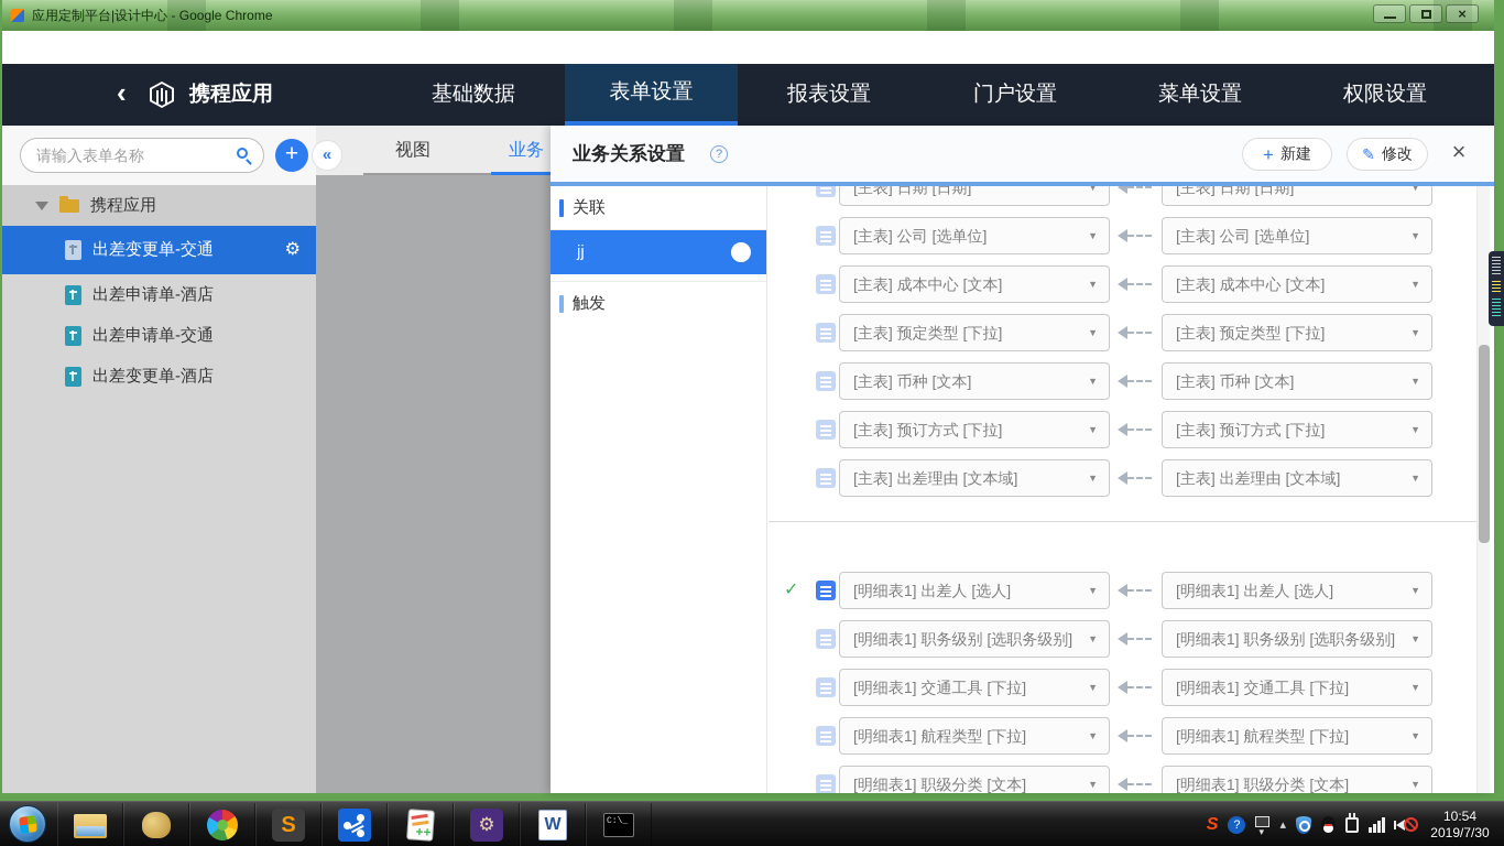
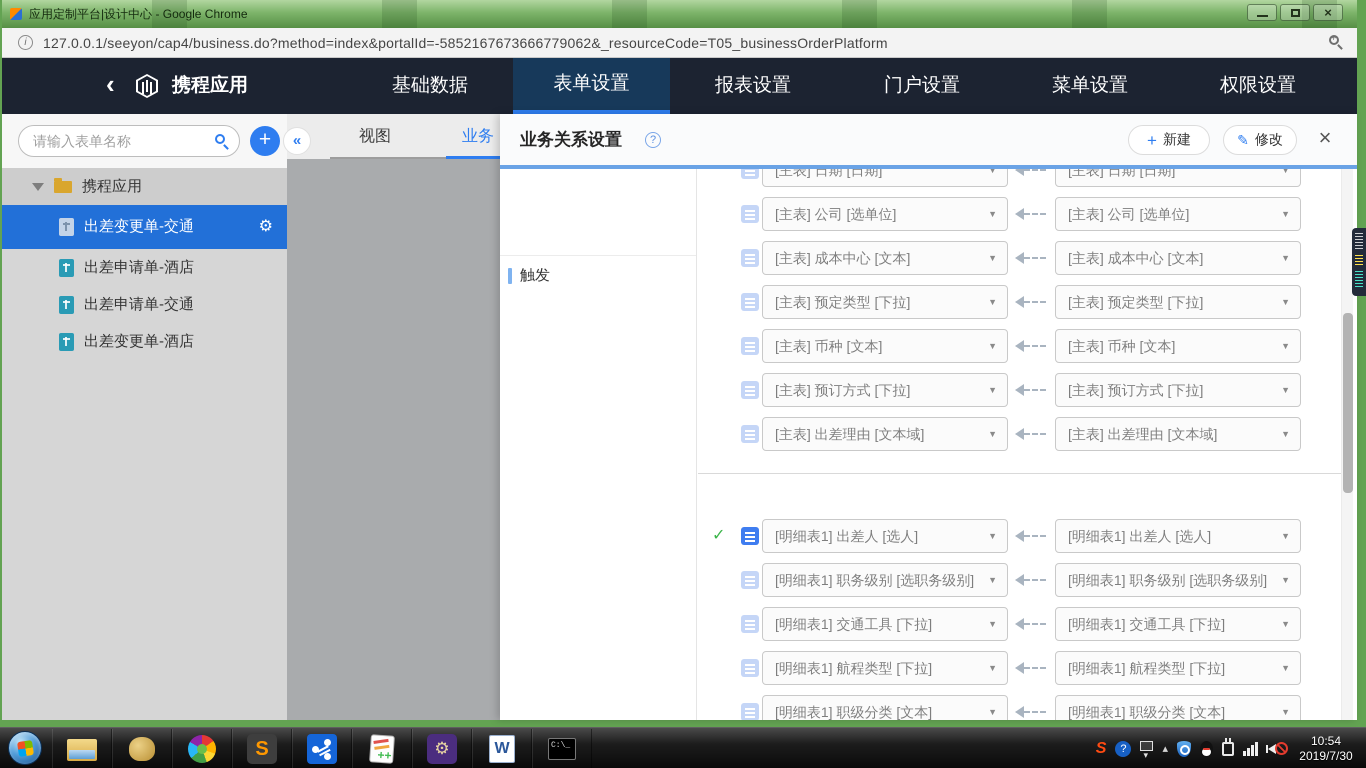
  应用定制平台|设计中心 - Google Chrome
  ×
+ i
+ 127.0.0.1/seeyon/cap4/business.do?method=index&portalId=-5852167673666779062&_resourceCode=T05_businessOrderPlatform
  ‹
  携程应用
  基础数据
  表单设置
  报表设置
  门户设置
  菜单设置
  权限设置
  请输入表单名称
  +
  携程应用
  出差变更单-交通
  ⚙
  出差申请单-酒店
  出差申请单-交通
  出差变更单-酒店
  «
  视图
  业务
  业务关系设置
  ?
  +
  新建
  ✎
  修改
  ×
- 关联
- jj
  触发
  [主表] 日期 [日期]
  ▼
  [主表] 日期 [日期]
  ▼
  [主表] 公司 [选单位]
  ▼
  [主表] 公司 [选单位]
  ▼
  [主表] 成本中心 [文本]
  ▼
  [主表] 成本中心 [文本]
  ▼
  [主表] 预定类型 [下拉]
  ▼
  [主表] 预定类型 [下拉]
  ▼
  [主表] 币种 [文本]
  ▼
  [主表] 币种 [文本]
  ▼
  [主表] 预订方式 [下拉]
  ▼
  [主表] 预订方式 [下拉]
  ▼
  [主表] 出差理由 [文本域]
  ▼
  [主表] 出差理由 [文本域]
  ▼
  [明细表1] 出差人 [选人]
  ▼
  [明细表1] 出差人 [选人]
  ▼
  [明细表1] 职务级别 [选职务级别]
  ▼
  [明细表1] 职务级别 [选职务级别]
  ▼
  [明细表1] 交通工具 [下拉]
  ▼
  [明细表1] 交通工具 [下拉]
  ▼
  [明细表1] 航程类型 [下拉]
  ▼
  [明细表1] 航程类型 [下拉]
  ▼
  [明细表1] 职级分类 [文本]
  ▼
  [明细表1] 职级分类 [文本]
  ▼
  10:54
  2019/7/30
